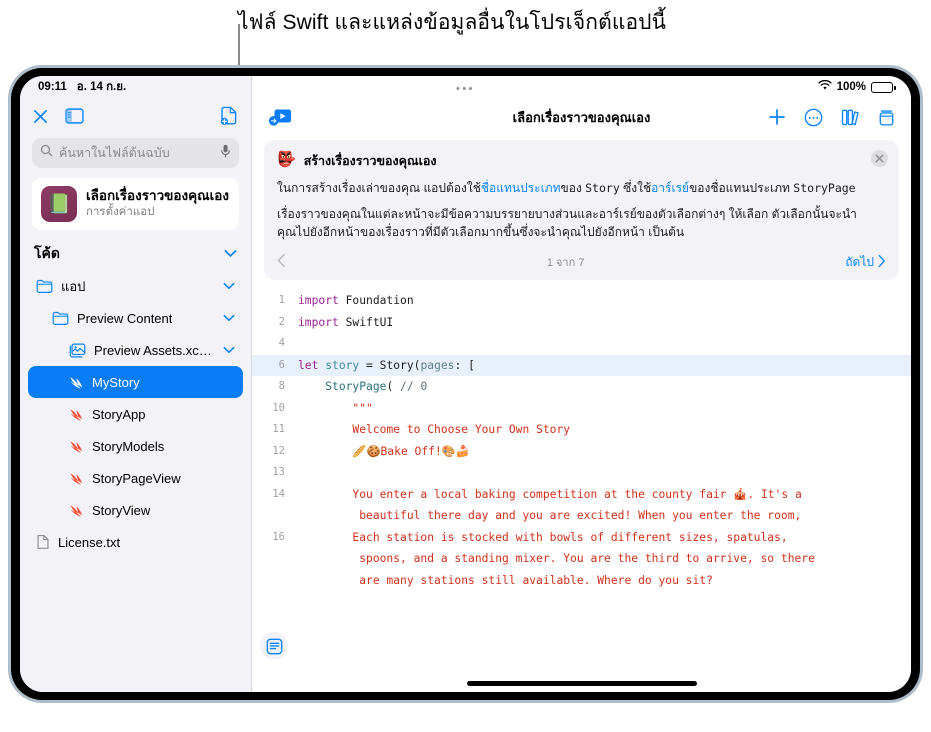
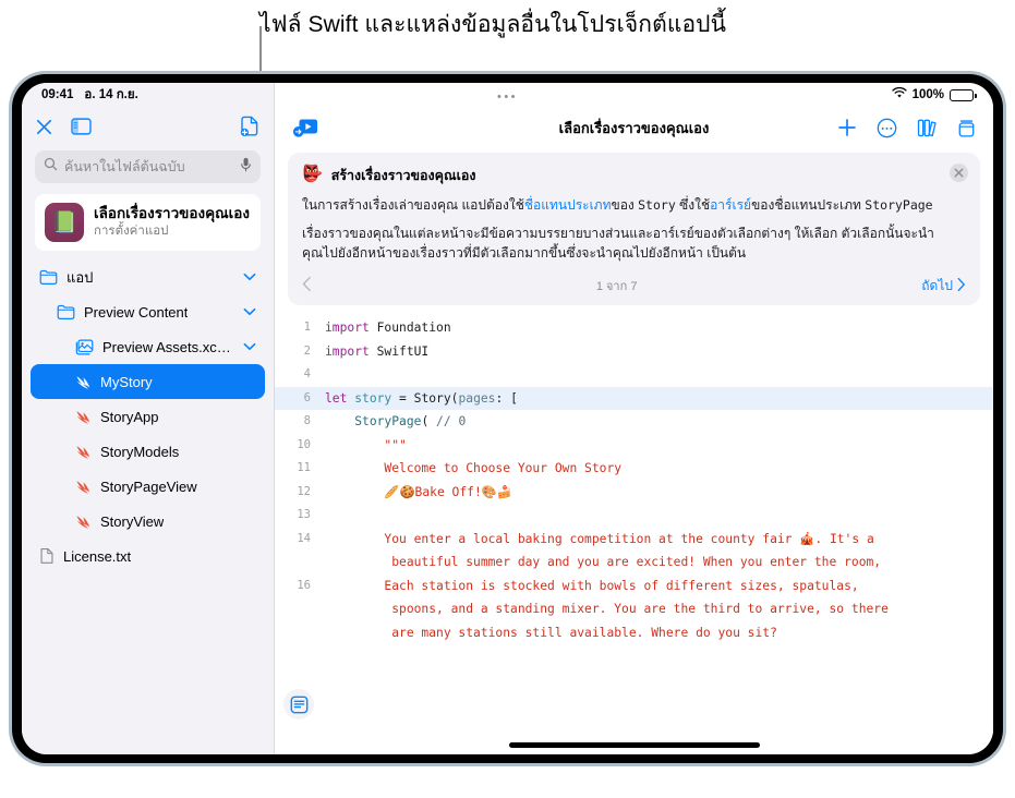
  ไฟล์ Swift และแหล่งข้อมูลอื่นในโปรเจ็กต์แอปนี้
- 09:11
+ 09:41
  อ. 14 ก.ย.
  100%
  •••
  ค้นหาในไฟล์ต้นฉบับ
  📗
  เลือกเรื่องราวของคุณเอง
  การตั้งค่าแอป
- โค้ด
  แอป
  Preview Content
  Preview Assets.xcas
  MyStory
  StoryApp
  StoryModels
  StoryPageView
  StoryView
  License.txt
  เลือกเรื่องราวของคุณเอง
  👺
  สร้างเรื่องราวของคุณเอง
  ในการสร้างเรื่องเล่าของคุณ แอปต้องใช้ชื่อแทนประเภทของ Story ซึ่งใช้อาร์เรย์ของชื่อแทนประเภท StoryPage
  เรื่องราวของคุณในแต่ละหน้าจะมีข้อความบรรยายบางส่วนและอาร์เรย์ของตัวเลือกต่างๆ ให้เลือก ตัวเลือกนั้นจะนำคุณไปยังอีกหน้าของเรื่องราวที่มีตัวเลือกมากขึ้นซึ่งจะนำคุณไปยังอีกหน้า เป็นต้น
  1 จาก 7
  ถัดไป
  1
  import Foundation
  2
  import SwiftUI
  4
  6
  let story = Story(pages: [
  8
  StoryPage( // 0
  10
  """
  11
  Welcome to Choose Your Own Story
  12
  🥖🍪Bake Off!🎨🍰
  13
  14
  You enter a local baking competition at the county fair 🎪. It's a
- beautiful there day and you are excited! When you enter the room,
+ beautiful summer day and you are excited! When you enter the room,
  16
  Each station is stocked with bowls of different sizes, spatulas,
  spoons, and a standing mixer. You are the third to arrive, so there
  are many stations still available. Where do you sit?
